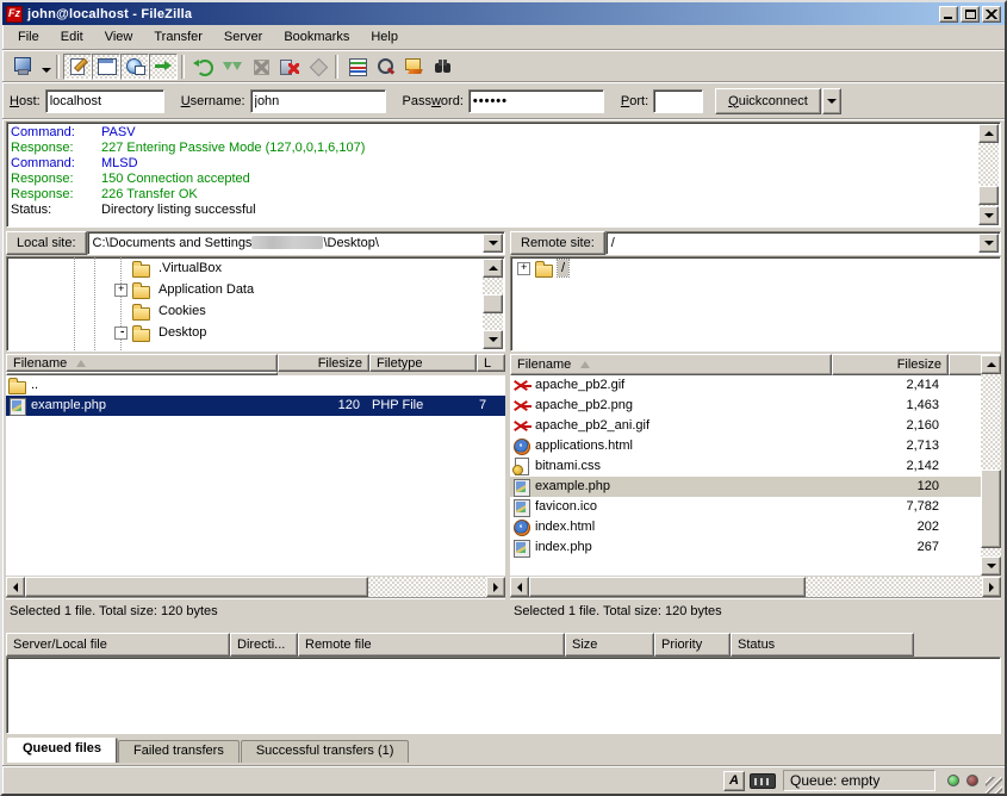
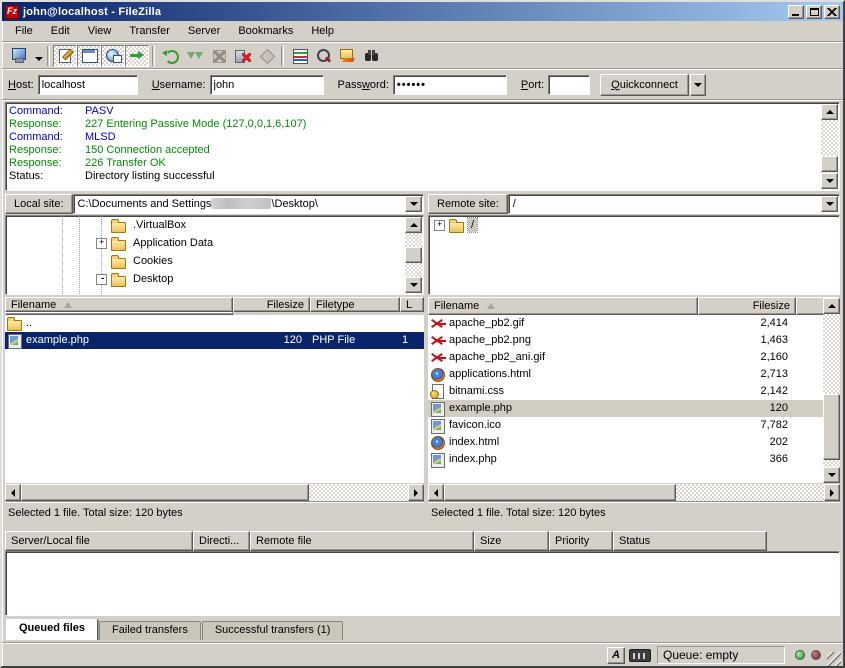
  Fz
  john@localhost - FileZilla
  File
  Edit
  View
  Transfer
  Server
  Bookmarks
  Help
  Host:
  localhost
  Username:
  john
  Password:
  ••••••
  Port:
  Q
  uickconnect
  Command: PASV
  Response: 227 Entering Passive Mode (127,0,0,1,6,107)
  Command: MLSD
  Response: 150 Connection accepted
  Response: 226 Transfer OK
  Status: Directory listing successful
  Local site:
  C:\Documents and Settings \Desktop\
  .VirtualBox
  Application Data
  Cookies
  Desktop
  Filename
  Filesize
  Filetype
  L
  ..
  example.php
  120
  PHP File
- 7
+ 1
  Selected 1 file. Total size: 120 bytes
  Remote site:
  /
  /
  Filename
  Filesize
  apache_pb2.gif
  2,414
  apache_pb2.png
  1,463
  apache_pb2_ani.gif
  2,160
  applications.html
  2,713
  bitnami.css
  2,142
  example.php
  120
  favicon.ico
  7,782
  index.html
  202
  index.php
- 267
+ 366
  Selected 1 file. Total size: 120 bytes
  Server/Local file
  Directi...
  Remote file
  Size
  Priority
  Status
  Queued files
  Failed transfers
  Successful transfers (1)
  A
  Queue: empty
